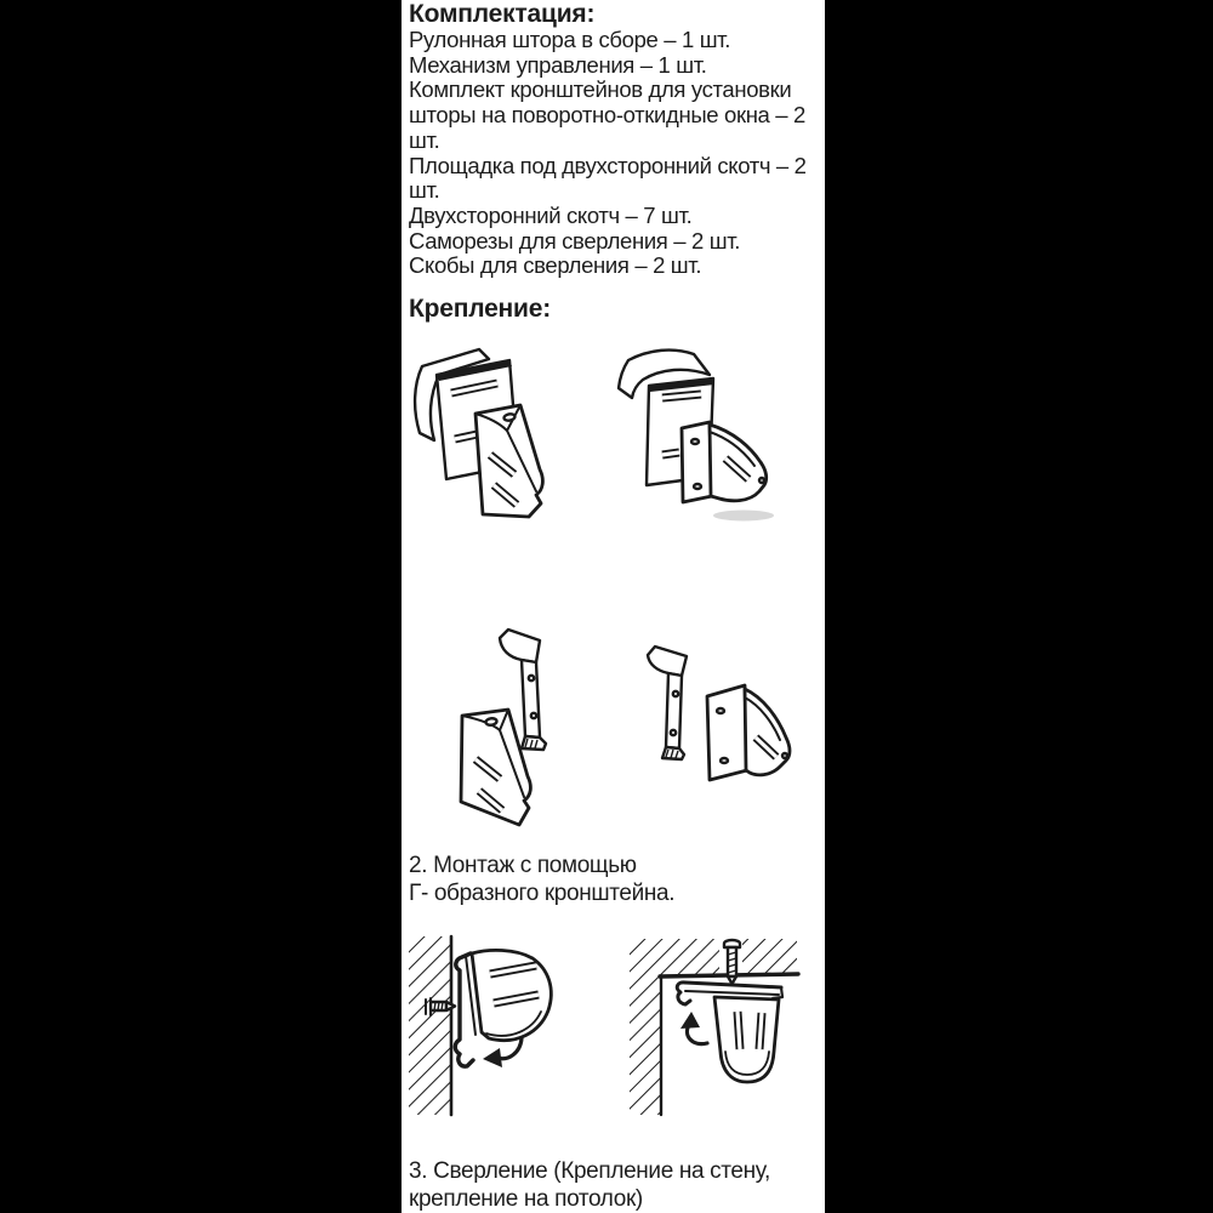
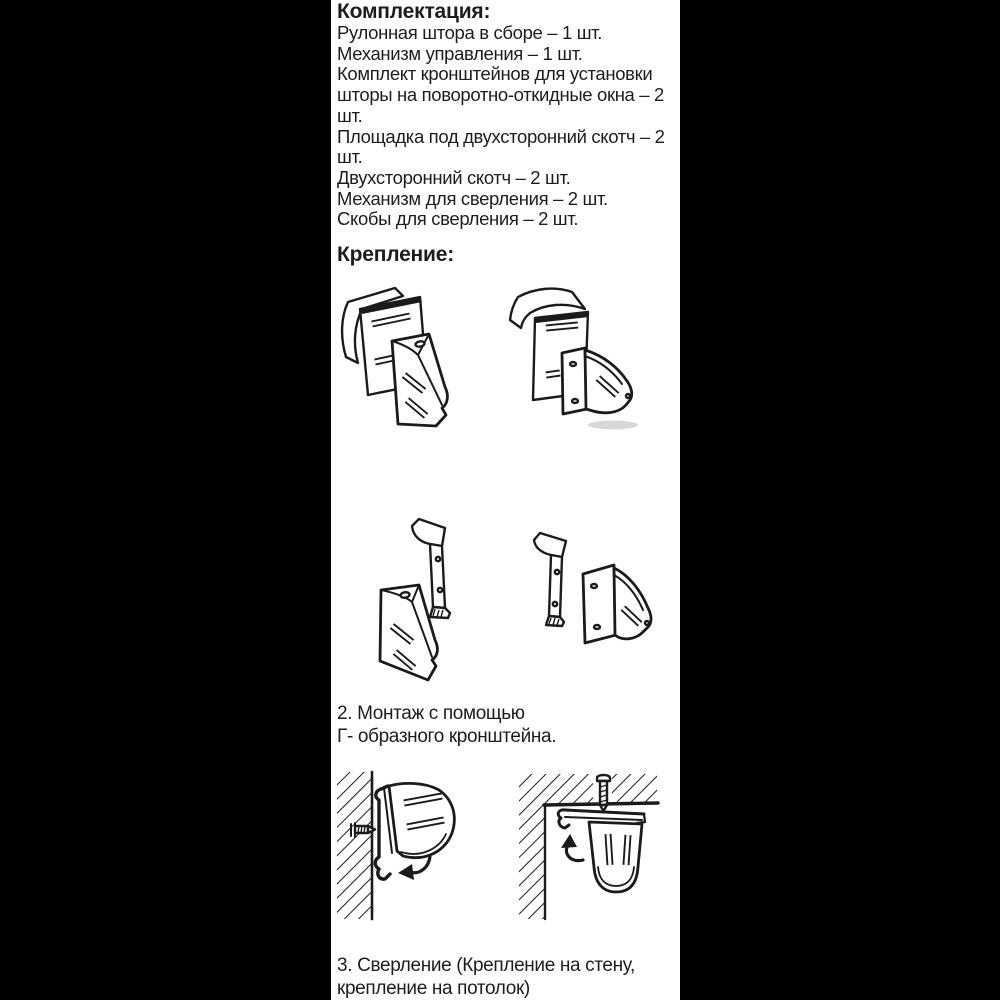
  Комплектация:
  Рулонная штора в сборе – 1 шт.
  Механизм управления – 1 шт.
  Комплект кронштейнов для установки
  шторы на поворотно-откидные окна – 2 шт.
  Площадка под двухсторонний скотч – 2 шт.
- Двухсторонний скотч – 7 шт.
+ Двухсторонний скотч – 2 шт.
- Саморезы для сверления – 2 шт.
+ Механизм для сверления – 2 шт.
  Скобы для сверления – 2 шт.
  Крепление:
  2. Монтаж с помощью
  Г- образного кронштейна.
  3. Сверление (Крепление на стену,
  крепление на потолок)
